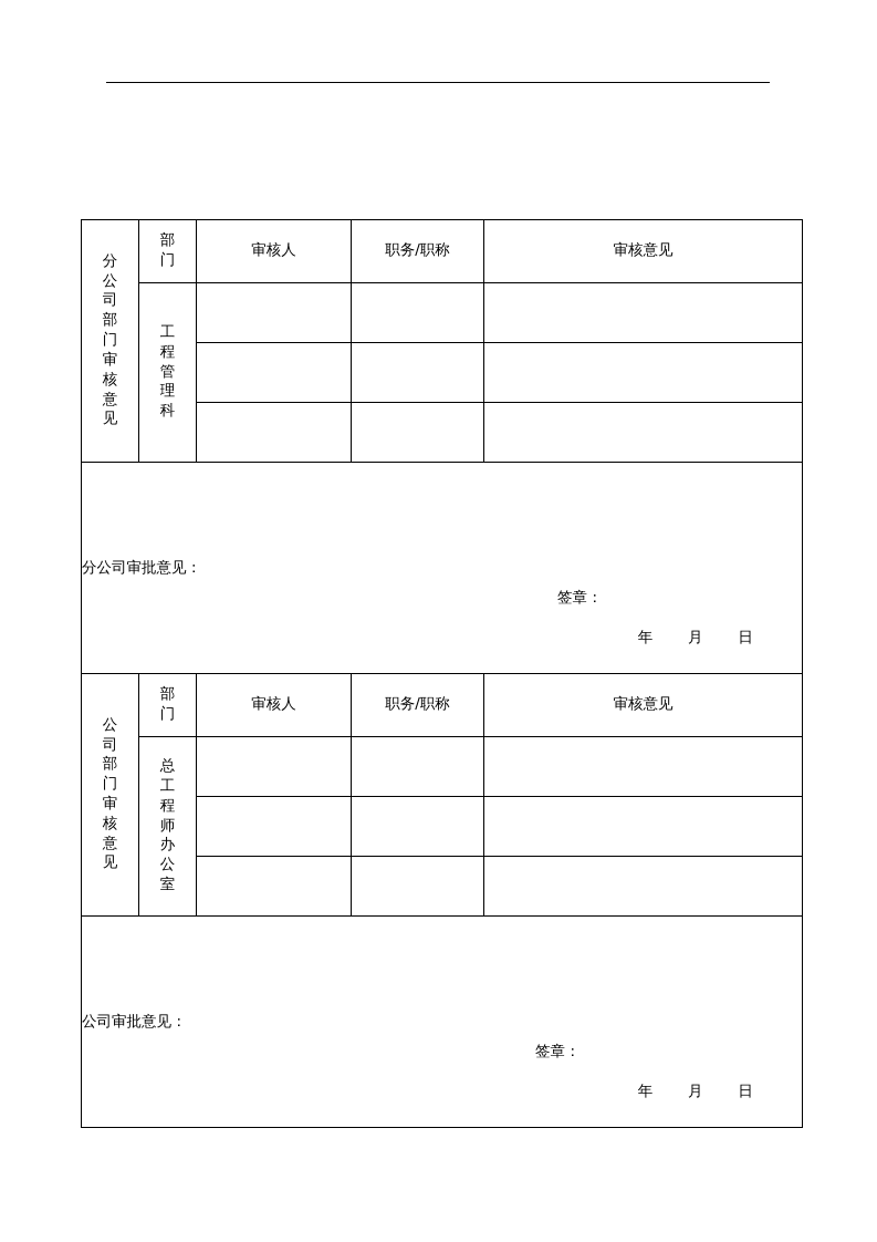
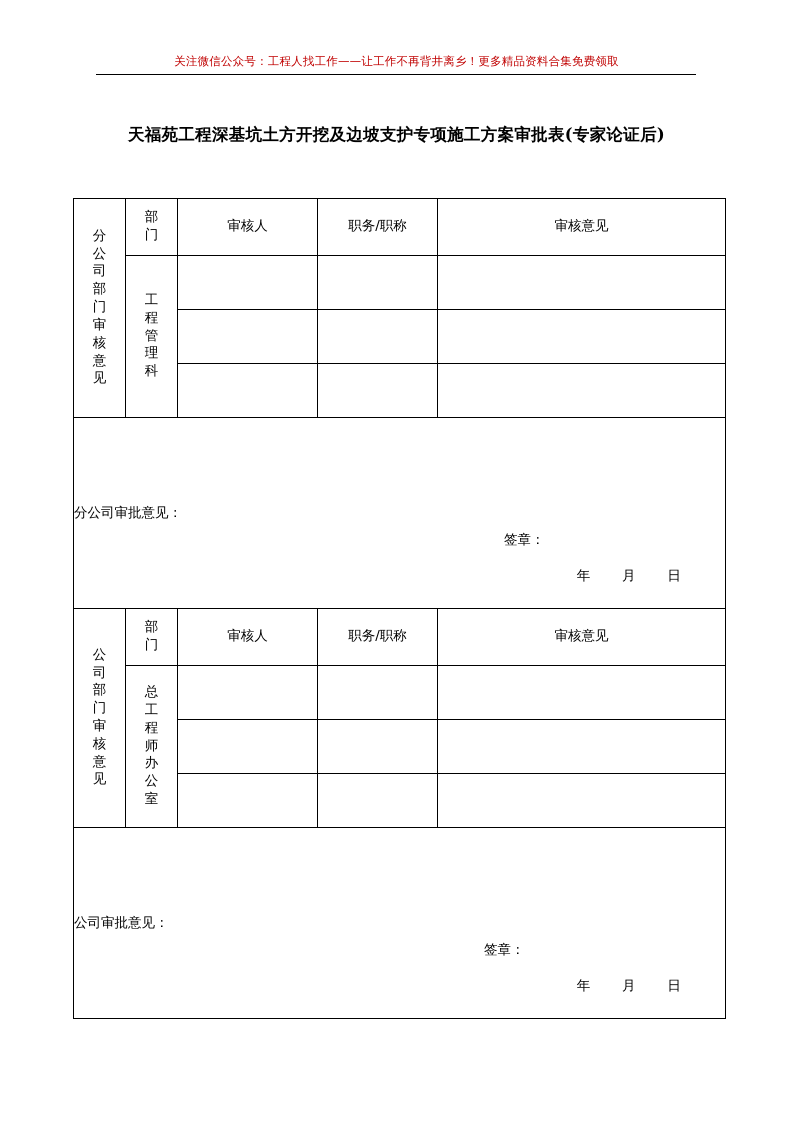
+ 关注微信公众号：工程人找工作——让工作不再背井离乡！更多精品资料合集免费领取
+ 天福苑工程深基坑土方开挖及边坡支护专项施工方案审批表(专家论证后)
  分 公 司 部 门 审 核 意 见	部 门	审核人	职务/职称	审核意见
  工 程 管 理 科
  分公司审批意见： 签章： 年 月 日
  公 司 部 门 审 核 意 见	部 门	审核人	职务/职称	审核意见
  总 工 程 师 办 公 室
  公司审批意见： 签章： 年 月 日
